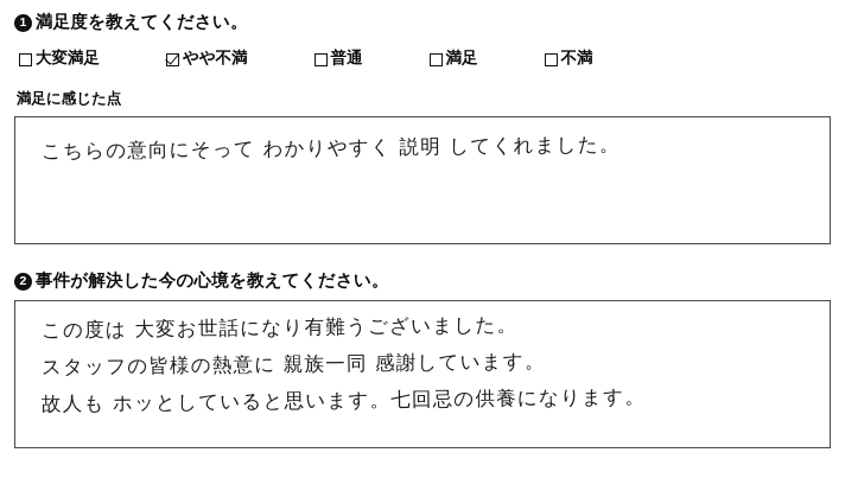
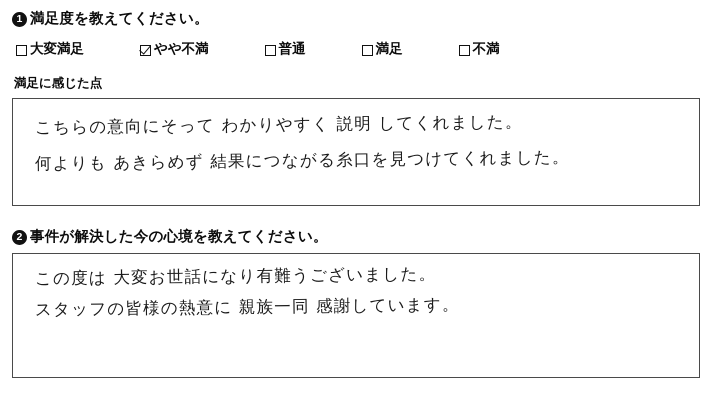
  1
  満足度を教えてください。
  大変満足
  やや不満
  普通
  満足
  不満
  満足に感じた点
  こちらの意向にそって わかりやすく 説明 してくれました。
+ 何よりも あきらめず 結果につながる糸口を見つけてくれました。
  2
  事件が解決した今の心境を教えてください。
  この度は 大変お世話になり有難うございました。
  スタッフの皆様の熱意に 親族一同 感謝しています。
- 故人も ホッとしていると思います。七回忌の供養になります。
